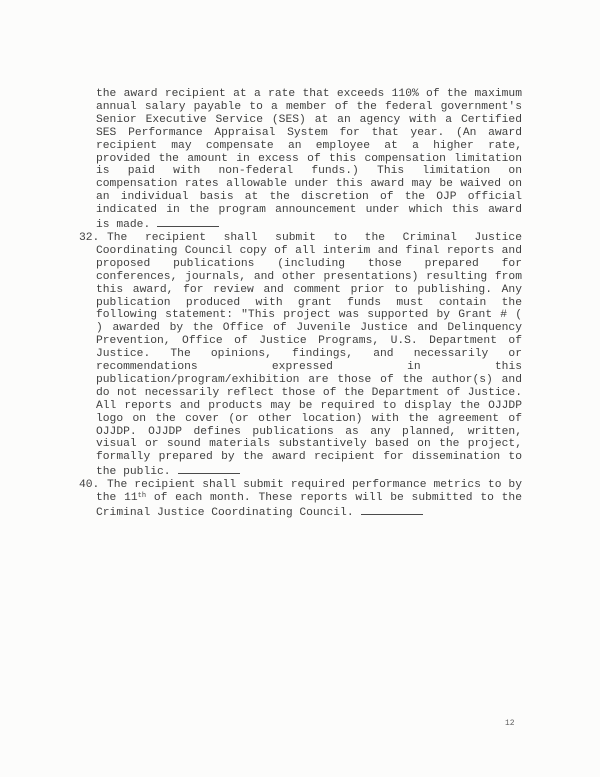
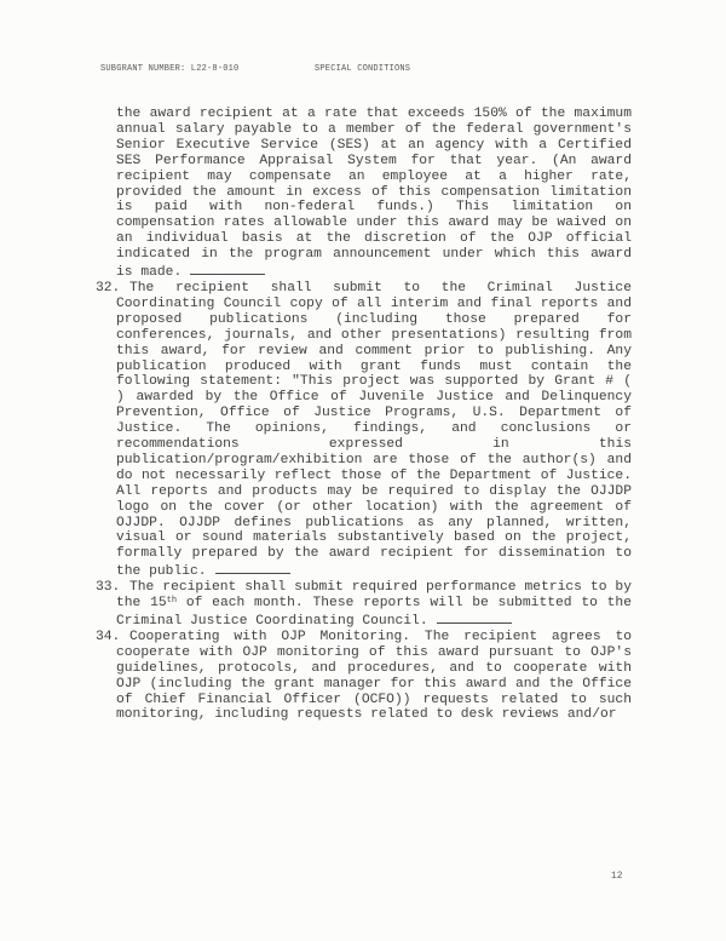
+ SUBGRANT NUMBER: L22-8-010
+ SPECIAL CONDITIONS
- the award recipient at a rate that exceeds 110% of the maximum annual salary payable to a member of the federal government's Senior Executive Service (SES) at an agency with a Certified SES Performance Appraisal System for that year. (An award recipient may compensate an employee at a higher rate, provided the amount in excess of this compensation limitation is paid with non-federal funds.) This limitation on compensation rates allowable under this award may be waived on an individual basis at the discretion of the OJP official indicated in the program announcement under which this award is made.
+ the award recipient at a rate that exceeds 150% of the maximum annual salary payable to a member of the federal government's Senior Executive Service (SES) at an agency with a Certified SES Performance Appraisal System for that year. (An award recipient may compensate an employee at a higher rate, provided the amount in excess of this compensation limitation is paid with non-federal funds.) This limitation on compensation rates allowable under this award may be waived on an individual basis at the discretion of the OJP official indicated in the program announcement under which this award is made.
  32.
- The recipient shall submit to the Criminal Justice Coordinating Council copy of all interim and final reports and proposed publications (including those prepared for conferences, journals, and other presentations) resulting from this award, for review and comment prior to publishing. Any publication produced with grant funds must contain the following statement: "This project was supported by Grant # ( ) awarded by the Office of Juvenile Justice and Delinquency Prevention, Office of Justice Programs, U.S. Department of Justice. The opinions, findings, and necessarily or recommendations expressed in this publication/program/exhibition are those of the author(s) and do not necessarily reflect those of the Department of Justice. All reports and products may be required to display the OJJDP logo on the cover (or other location) with the agreement of OJJDP. OJJDP defines publications as any planned, written, visual or sound materials substantively based on the project, formally prepared by the award recipient for dissemination to the public.
+ The recipient shall submit to the Criminal Justice Coordinating Council copy of all interim and final reports and proposed publications (including those prepared for conferences, journals, and other presentations) resulting from this award, for review and comment prior to publishing. Any publication produced with grant funds must contain the following statement: "This project was supported by Grant # ( ) awarded by the Office of Juvenile Justice and Delinquency Prevention, Office of Justice Programs, U.S. Department of Justice. The opinions, findings, and conclusions or recommendations expressed in this publication/program/exhibition are those of the author(s) and do not necessarily reflect those of the Department of Justice. All reports and products may be required to display the OJJDP logo on the cover (or other location) with the agreement of OJJDP. OJJDP defines publications as any planned, written, visual or sound materials substantively based on the project, formally prepared by the award recipient for dissemination to the public.
- 40.
+ 33.
- The recipient shall submit required performance metrics to by the 11th of each month. These reports will be submitted to the Criminal Justice Coordinating Council.
+ The recipient shall submit required performance metrics to by the 15th of each month. These reports will be submitted to the Criminal Justice Coordinating Council.
+ 34.
+ Cooperating with OJP Monitoring. The recipient agrees to cooperate with OJP monitoring of this award pursuant to OJP's guidelines, protocols, and procedures, and to cooperate with OJP (including the grant manager for this award and the Office of Chief Financial Officer (OCFO)) requests related to such monitoring, including requests related to desk reviews and/or
  12
